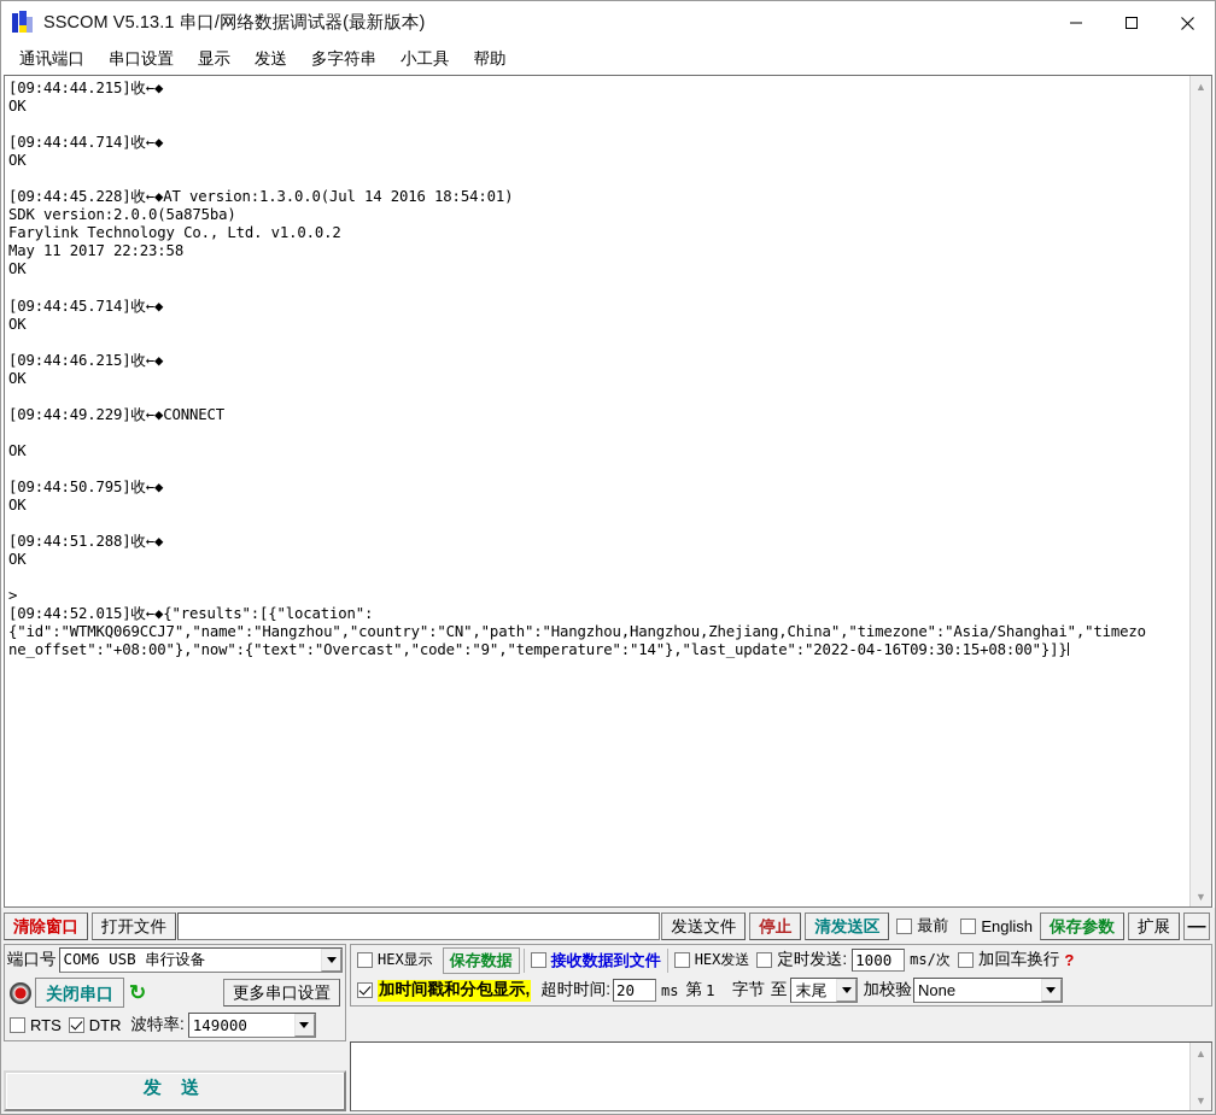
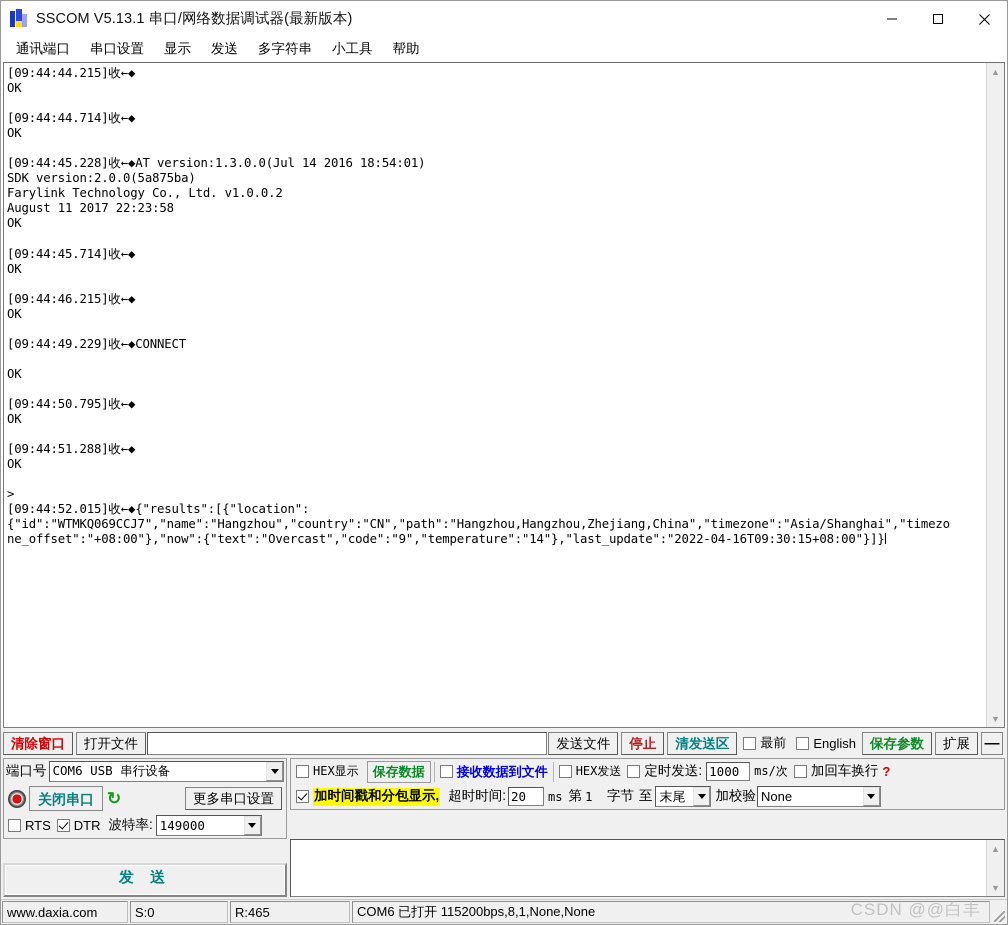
  SSCOM V5.13.1 串口/网络数据调试器(最新版本)
  通讯端口
  串口设置
  显示
  发送
  多字符串
  小工具
  帮助
  [09:44:44.215]收←◆
  OK
  [09:44:44.714]收←◆
  OK
  [09:44:45.228]收←◆AT version:1.3.0.0(Jul 14 2016 18:54:01)
  SDK version:2.0.0(5a875ba)
  Farylink Technology Co., Ltd. v1.0.0.2
- May 11 2017 22:23:58
+ August 11 2017 22:23:58
  OK
  [09:44:45.714]收←◆
  OK
  [09:44:46.215]收←◆
  OK
  [09:44:49.229]收←◆CONNECT
  OK
  [09:44:50.795]收←◆
  OK
  [09:44:51.288]收←◆
  OK
  >
  [09:44:52.015]收←◆{"results":[{"location":
  {"id":"WTMKQ069CCJ7","name":"Hangzhou","country":"CN","path":"Hangzhou,Hangzhou,Zhejiang,China","timezone":"Asia/Shanghai","timezo
  ne_offset":"+08:00"},"now":{"text":"Overcast","code":"9","temperature":"14"},"last_update":"2022-04-16T09:30:15+08:00"}]}
  ▲
  ▼
  清除窗口
  打开文件
  发送文件
  停止
  清发送区
  最前
  English
  保存参数
  扩展
  —
  端口号
  COM6 USB 串行设备
  关闭串口
  ↻
  更多串口设置
  RTS
  DTR
  波特率:
  149000
  HEX显示
  保存数据
  接收数据到文件
  HEX发送
  定时发送:
  1000
  ms/次
  加回车换行
  ?
  加时间戳和分包显示,
  超时时间:
  20
  ms
  第
  1
  字节
  至
  末尾
  加校验
  None
  发 送
  ▲
  ▼
+ www.daxia.com
+ S:0
+ R:465
+ COM6 已打开 115200bps,8,1,None,None
+ CSDN @@白丰
